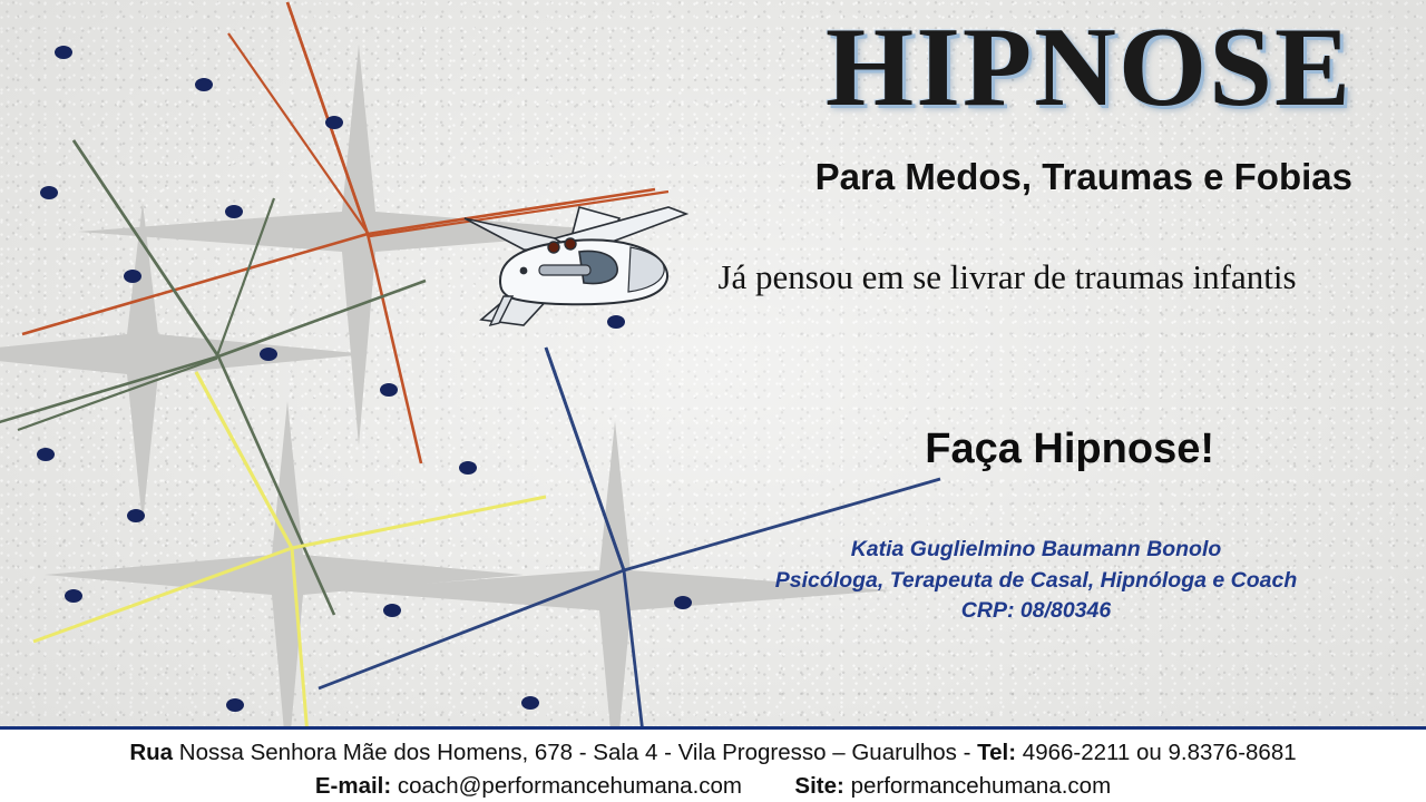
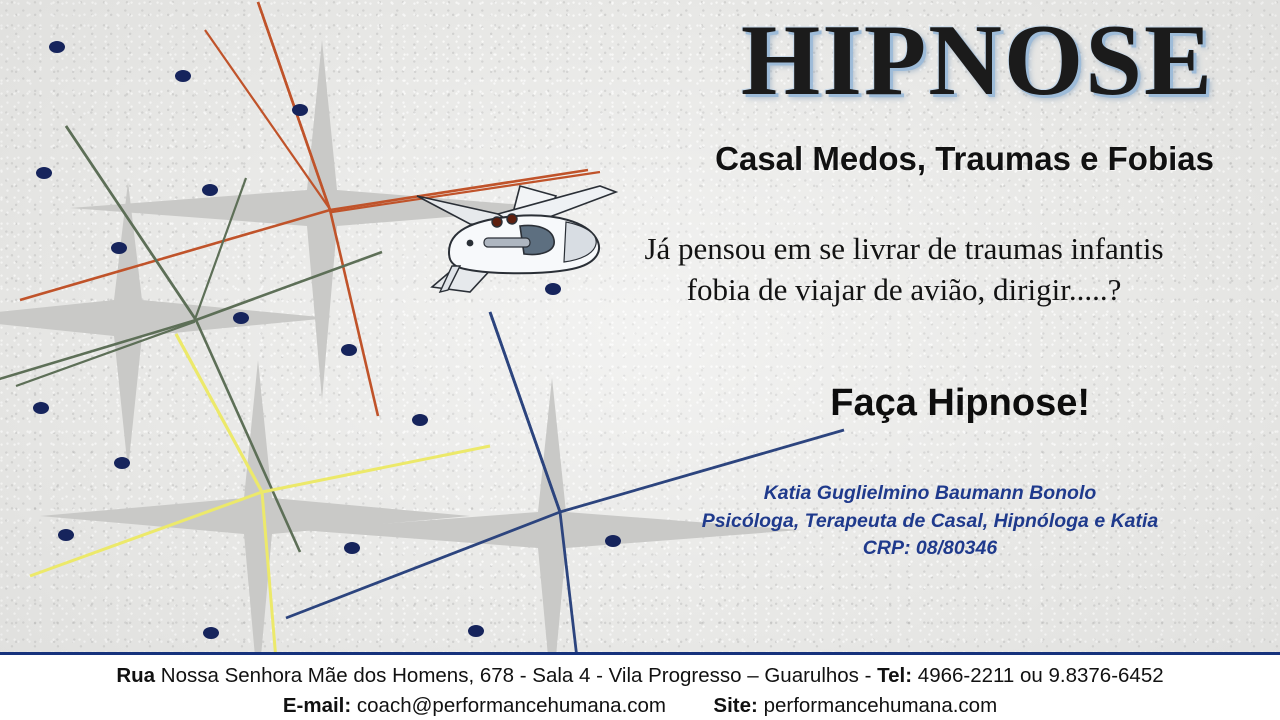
  HIPNOSE
- Para Medos, Traumas e Fobias
+ Casal Medos, Traumas e Fobias
  Já pensou em se livrar de traumas infantis
+ fobia de viajar de avião, dirigir.....?
  Faça Hipnose!
  Katia Guglielmino Baumann Bonolo
- Psicóloga, Terapeuta de Casal, Hipnóloga e Coach
+ Psicóloga, Terapeuta de Casal, Hipnóloga e Katia
  CRP: 08/80346
- Rua Nossa Senhora Mãe dos Homens, 678 - Sala 4 - Vila Progresso – Guarulhos - Tel: 4966-2211 ou 9.8376-8681
+ Rua Nossa Senhora Mãe dos Homens, 678 - Sala 4 - Vila Progresso – Guarulhos - Tel: 4966-2211 ou 9.8376-6452
  E-mail: coach@performancehumana.com Site: performancehumana.com
